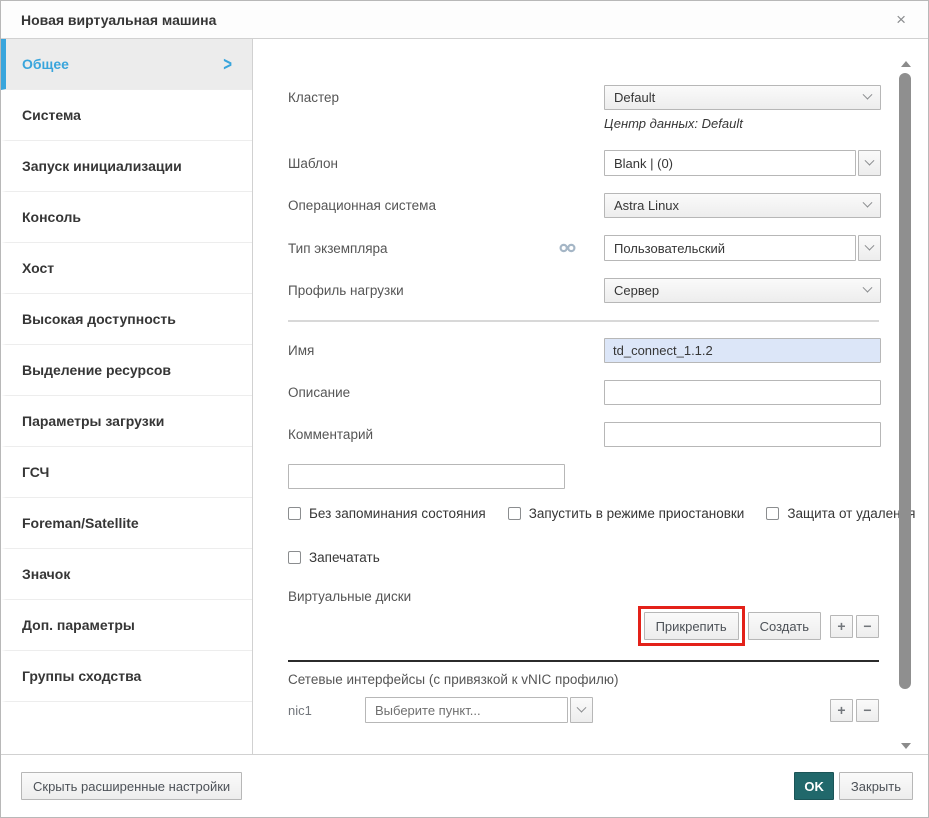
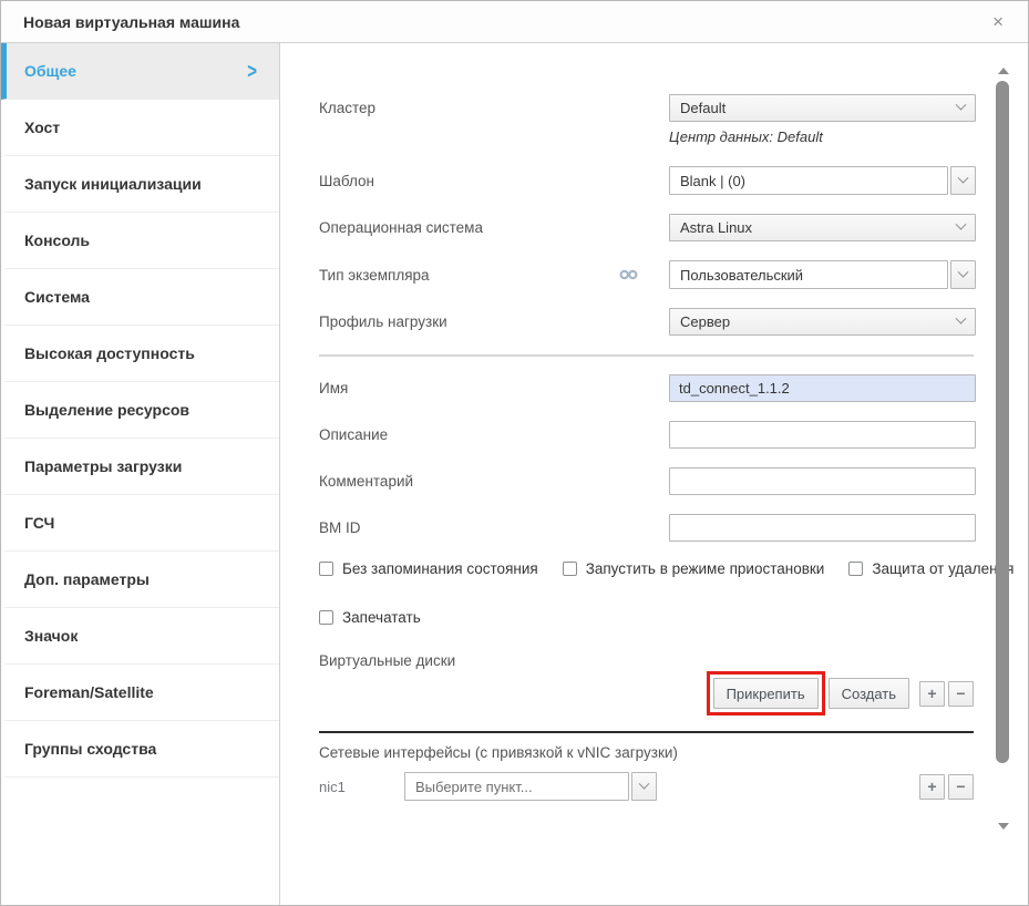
  Новая виртуальная машина
  ×
  Общее
  >
- Система
+ Хост
  Запуск инициализации
  Консоль
- Хост
+ Система
  Высокая доступность
  Выделение ресурсов
  Параметры загрузки
  ГСЧ
- Foreman/Satellite
+ Доп. параметры
  Значок
- Доп. параметры
+ Foreman/Satellite
  Группы сходства
  Кластер
  Default
  Центр данных: Default
  Шаблон
  Blank | (0)
  Операционная система
  Astra Linux
  Тип экземпляра
  Пользовательский
  Профиль нагрузки
  Сервер
  Имя
  td_connect_1.1.2
  Описание
  Комментарий
+ ВМ ID
  Без запоминания состояния
  Запустить в режиме приостановки
  Защита от удаленя
  Запечатать
  Виртуальные диски
  Прикрепить
  Создать
  +
  −
- Сетевые интерфейсы (с привязкой к vNIC профилю)
+ Сетевые интерфейсы (с привязкой к vNIC загрузки)
  nic1
  Выберите пункт...
  +
  −
- Скрыть расширенные настройки
- OK
- Закрыть
